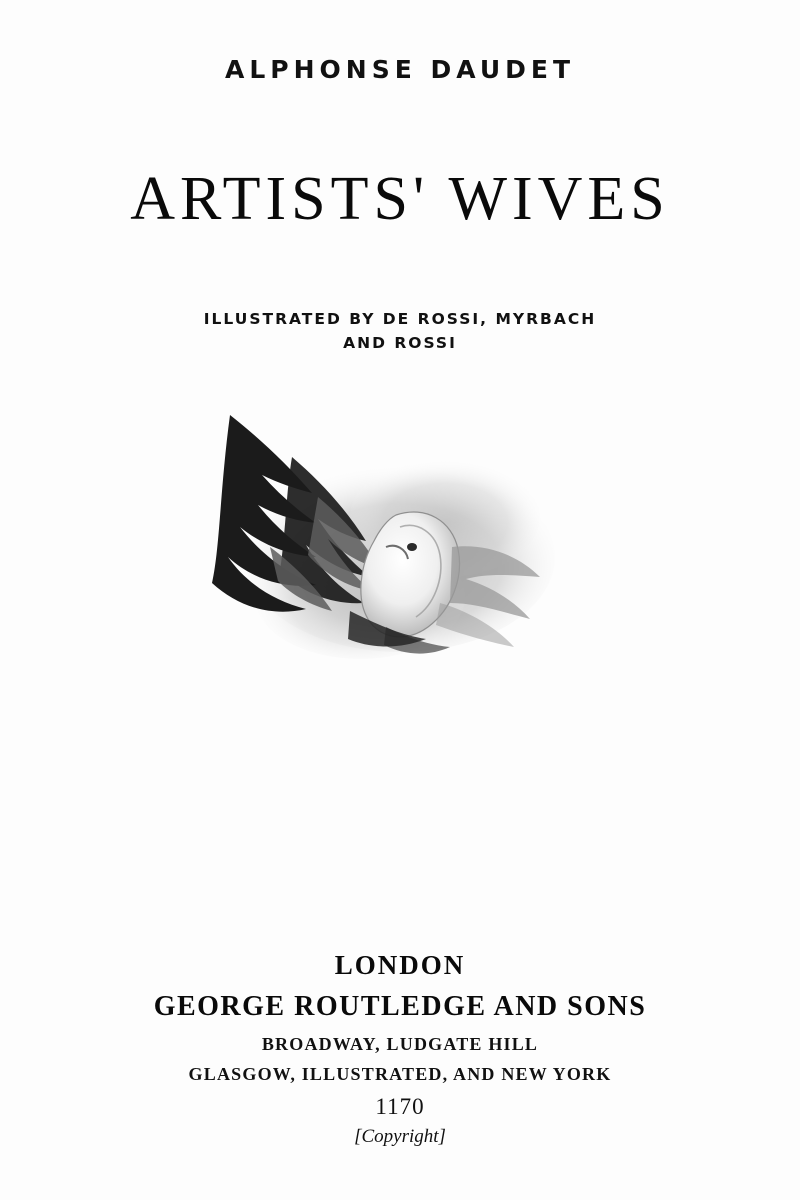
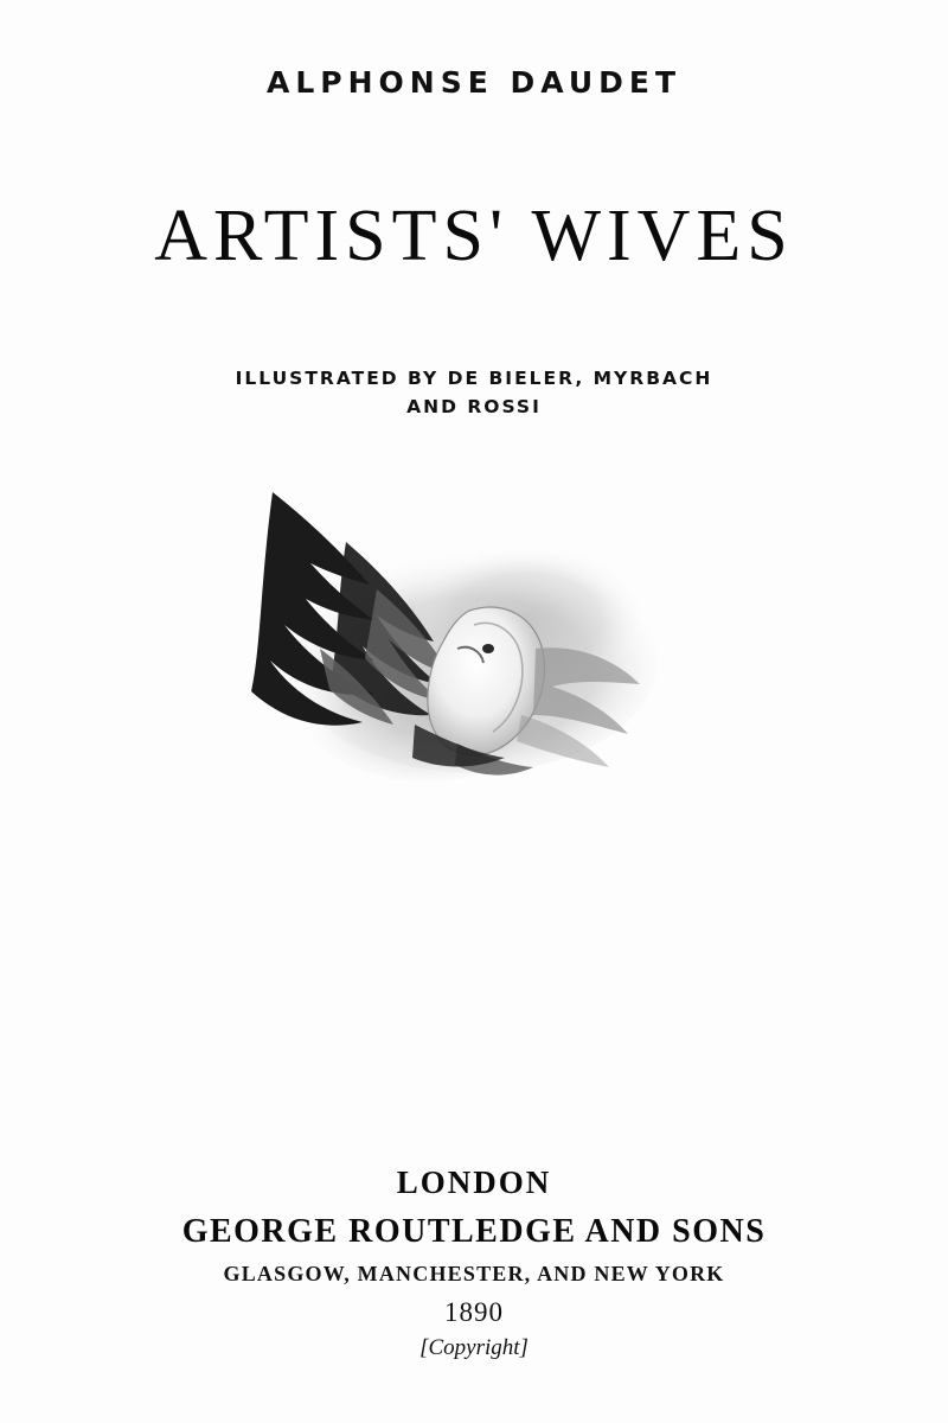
  ALPHONSE DAUDET
  ARTISTS' WIVES
- ILLUSTRATED BY DE ROSSI, MYRBACH
+ ILLUSTRATED BY DE BIELER, MYRBACH
  AND ROSSI
  LONDON
  GEORGE ROUTLEDGE AND SONS
- BROADWAY, LUDGATE HILL
- GLASGOW, ILLUSTRATED, AND NEW YORK
+ GLASGOW, MANCHESTER, AND NEW YORK
- 1170
+ 1890
  [Copyright]
